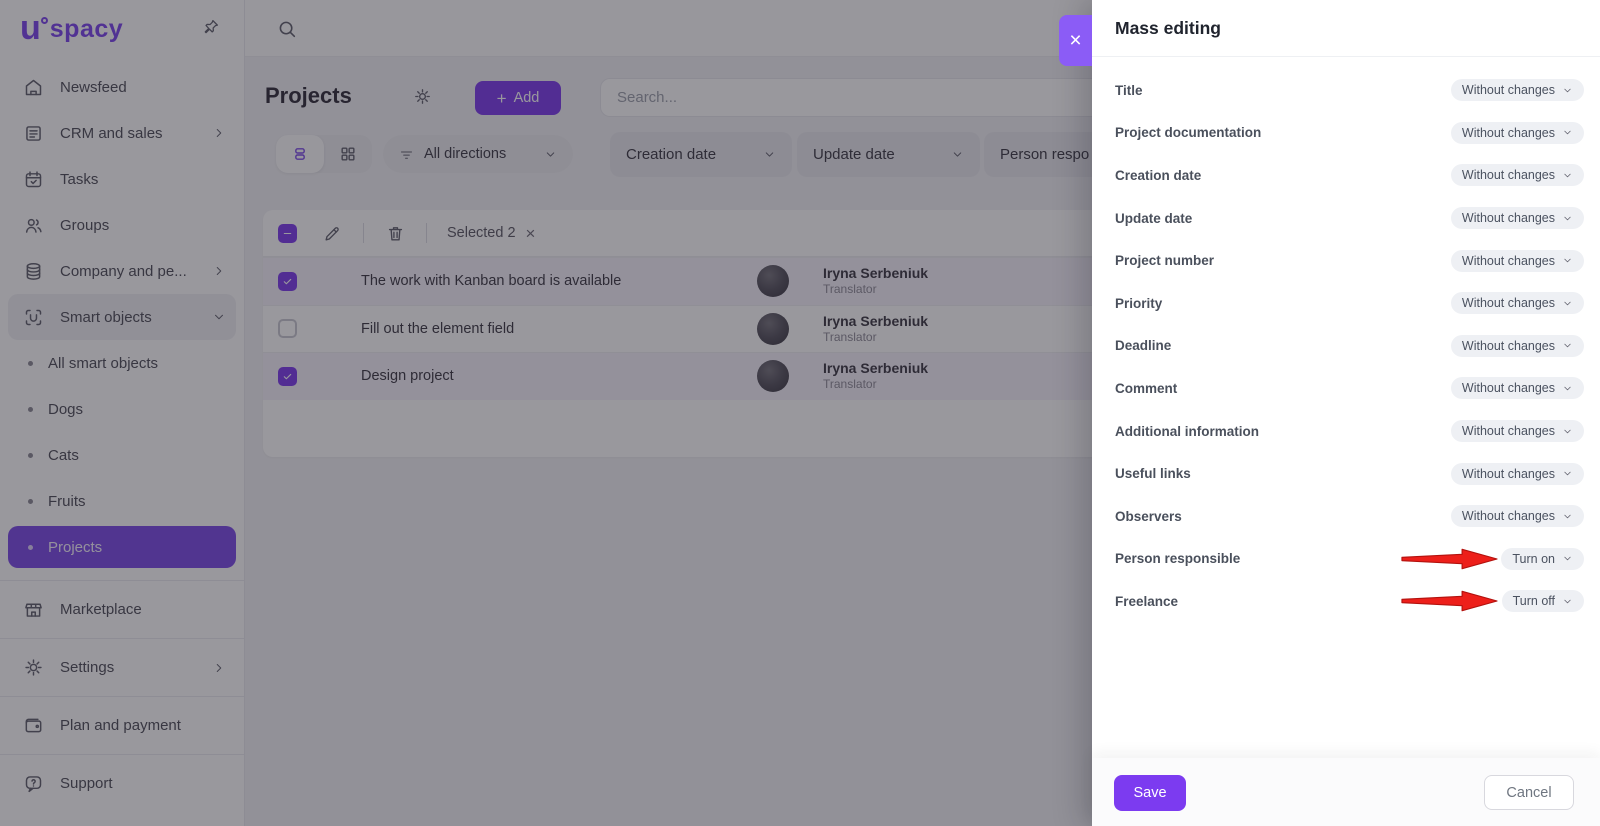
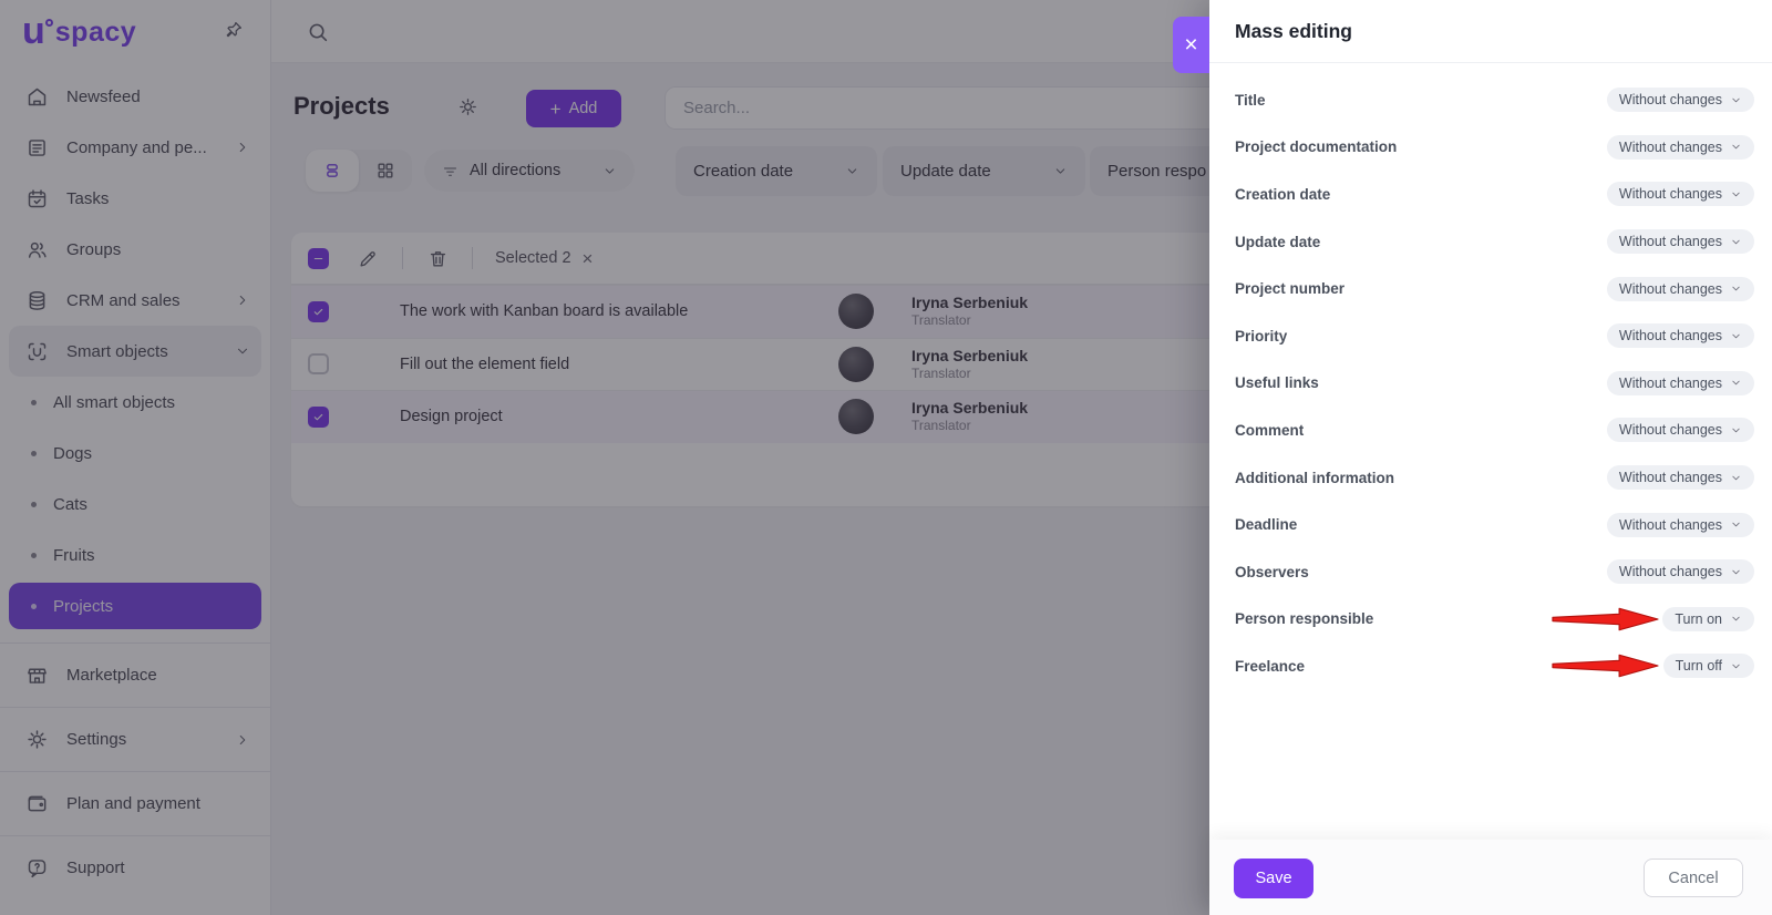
  u
  spacy
  Newsfeed
- CRM and sales
+ Company and pe...
  Tasks
  Groups
- Company and pe...
+ CRM and sales
  Smart objects
  All smart objects
  Dogs
  Cats
  Fruits
  Projects
  Marketplace
  Settings
  Plan and payment
  Support
  Projects
  +
  Add
  Search...
  All directions
  Creation date
  Update date
  Person respo
  Selected 2
  ×
  The work with Kanban board is available
  Iryna Serbeniuk
  Translator
  Fill out the element field
  Iryna Serbeniuk
  Translator
  Design project
  Iryna Serbeniuk
  Translator
  ×
  Mass editing
  Title
  Without changes
  Project documentation
  Without changes
  Creation date
  Without changes
  Update date
  Without changes
  Project number
  Without changes
  Priority
  Without changes
- Deadline
+ Useful links
  Without changes
  Comment
  Without changes
  Additional information
  Without changes
- Useful links
+ Deadline
  Without changes
  Observers
  Without changes
  Person responsible
  Turn on
  Freelance
  Turn off
  Save
  Cancel
